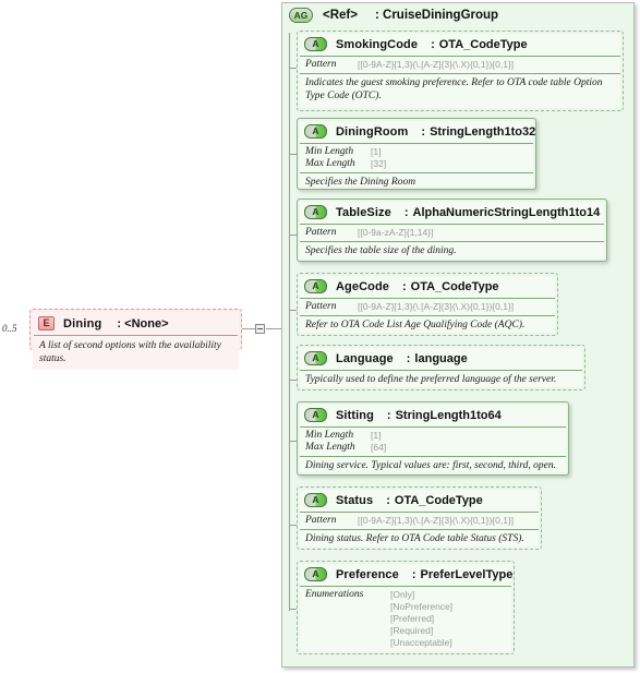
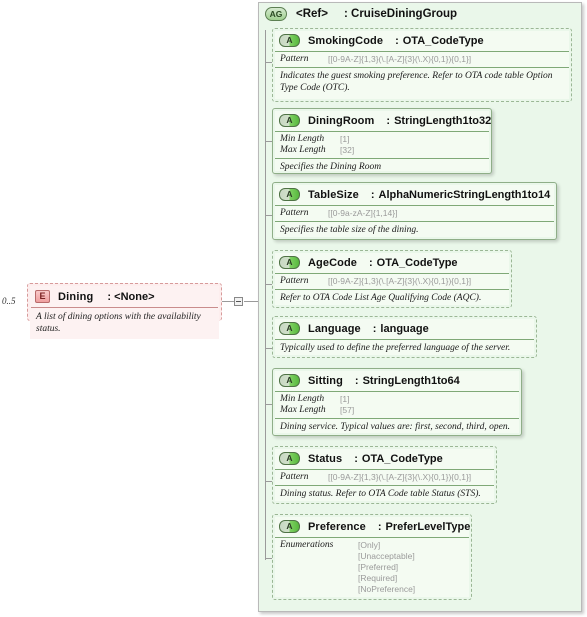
  0..5
  E
  Dining
  : <None>
- A list of second options with the availability status.
+ A list of dining options with the availability status.
  AG
  <Ref>
  : CruiseDiningGroup
  A
  SmokingCode
  :
  OTA_CodeType
  Pattern
  [[0-9A-Z]{1,3}(\.[A-Z]{3}(\.X){0,1}){0,1}]
  Indicates the guest smoking preference. Refer to OTA code table Option Type Code (OTC).
  A
  DiningRoom
  :
  StringLength1to32
  Min Length
  [1]
  Max Length
  [32]
  Specifies the Dining Room
  A
  TableSize
  :
  AlphaNumericStringLength1to14
  Pattern
  [[0-9a-zA-Z]{1,14}]
  Specifies the table size of the dining.
  A
  AgeCode
  :
  OTA_CodeType
  Pattern
  [[0-9A-Z]{1,3}(\.[A-Z]{3}(\.X){0,1}){0,1}]
  Refer to OTA Code List Age Qualifying Code (AQC).
  A
  Language
  :
  language
  Typically used to define the preferred language of the server.
  A
  Sitting
  :
  StringLength1to64
  Min Length
  [1]
  Max Length
- [64]
+ [57]
  Dining service. Typical values are: first, second, third, open.
  A
  Status
  :
  OTA_CodeType
  Pattern
  [[0-9A-Z]{1,3}(\.[A-Z]{3}(\.X){0,1}){0,1}]
  Dining status. Refer to OTA Code table Status (STS).
  A
  Preference
  :
  PreferLevelType
  Enumerations
  [Only]
- [NoPreference]
+ [Unacceptable]
  [Preferred]
  [Required]
- [Unacceptable]
+ [NoPreference]
